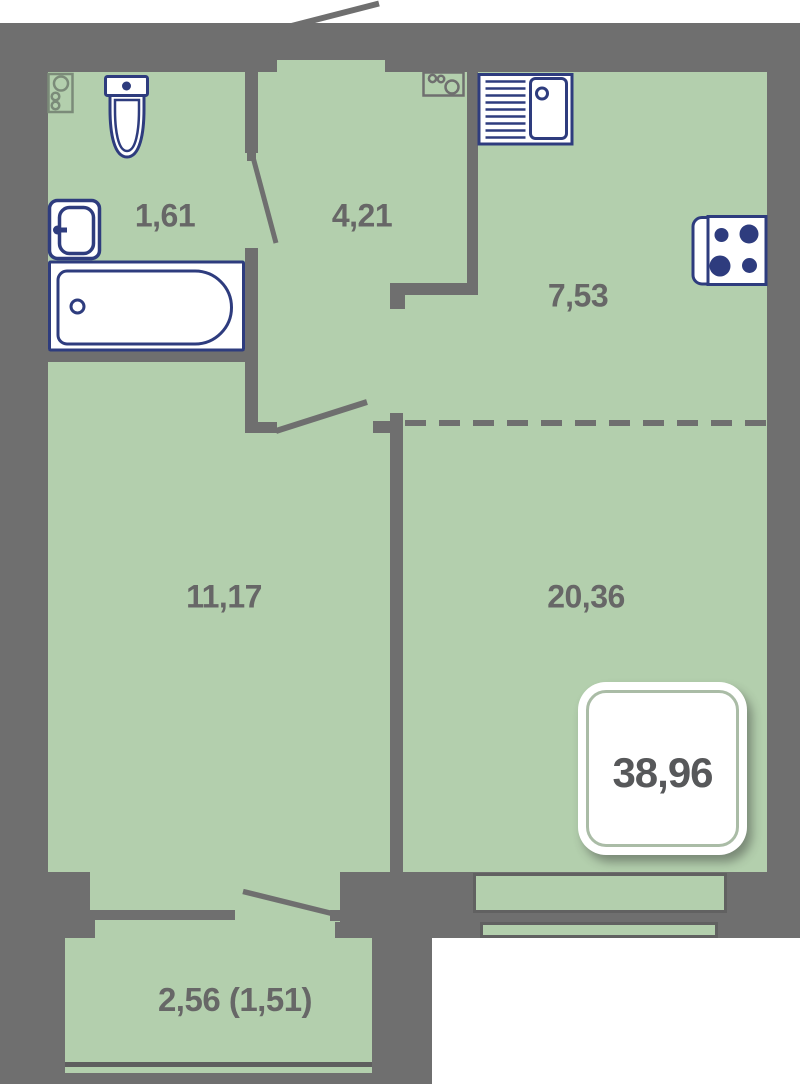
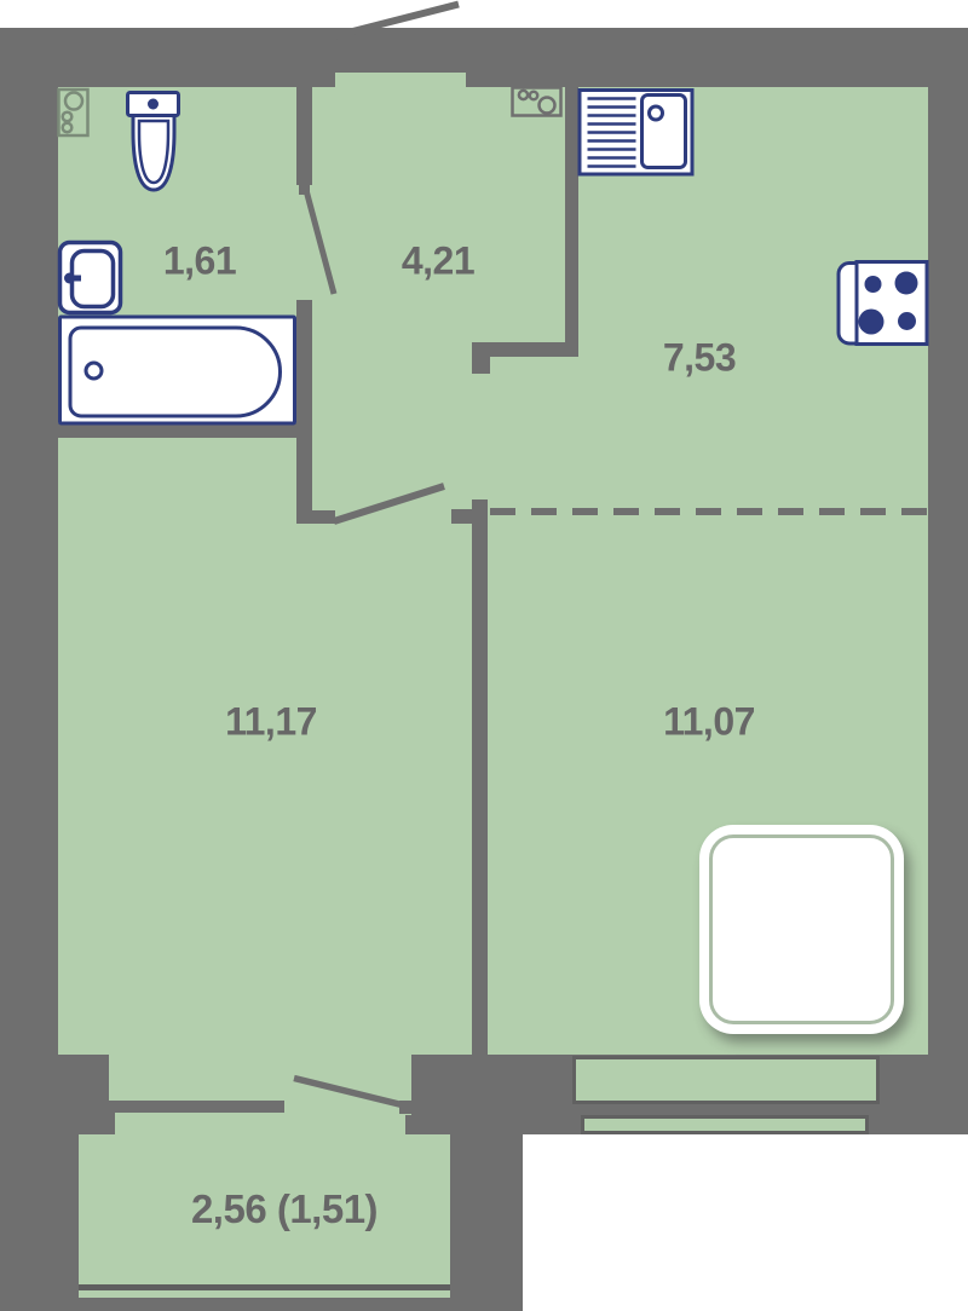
  1,61
  4,21
  7,53
  11,17
- 20,36
+ 11,07
  2,56 (1,51)
- 38,96
